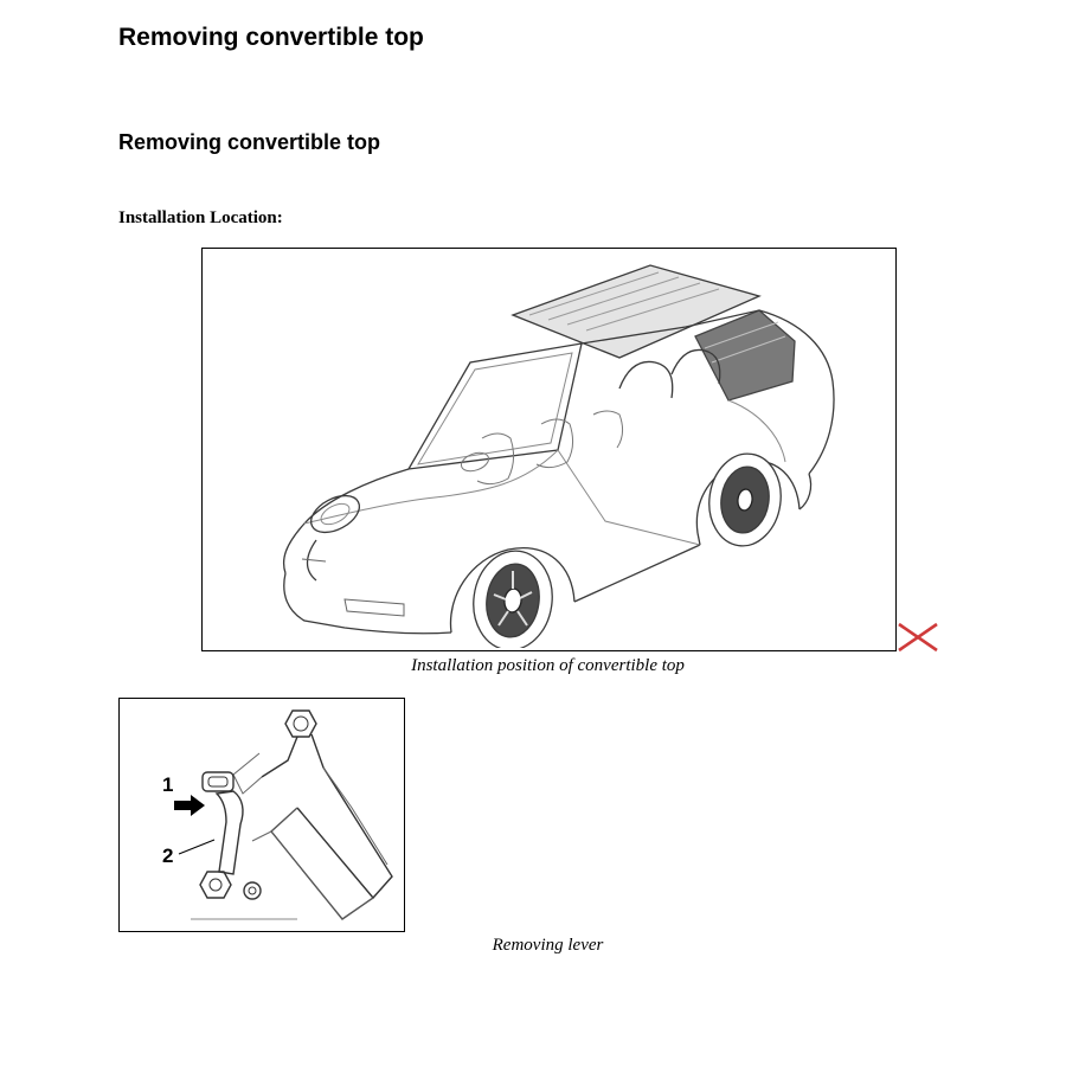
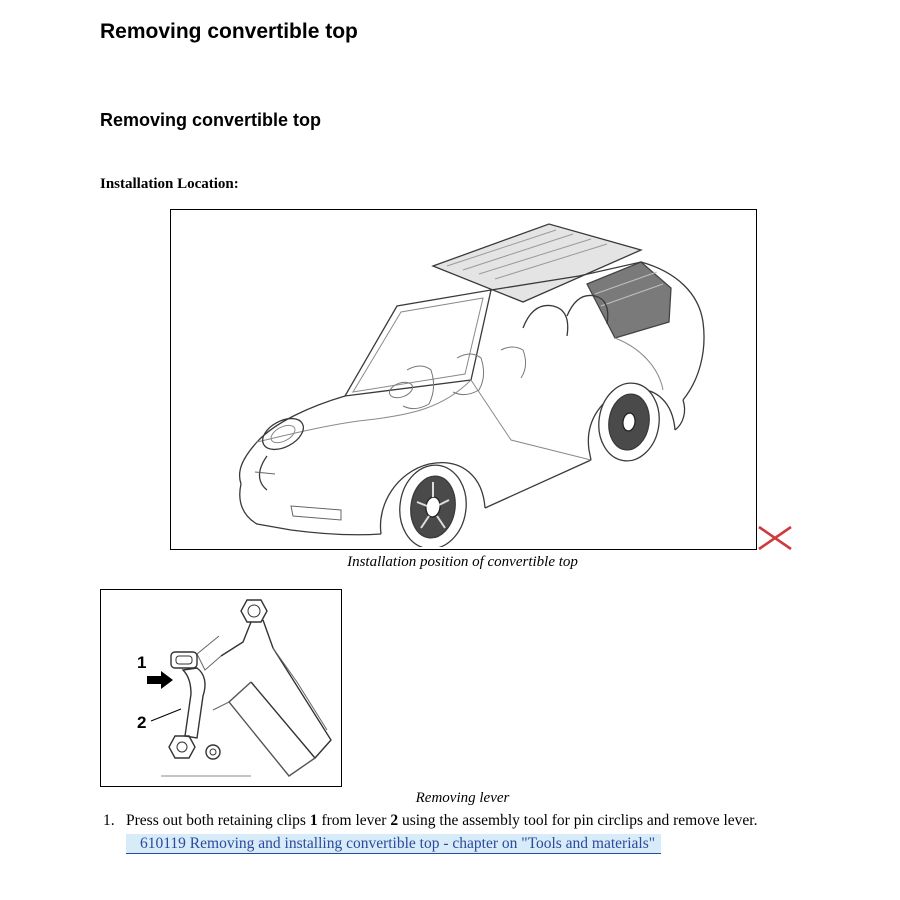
  Removing convertible top
  Removing convertible top
  Installation Location:
  Installation position of convertible top
  1
  2
  Removing lever
+ 1.
+ Press out both retaining clips 1 from lever 2 using the assembly tool for pin circlips and remove lever. 610119 Removing and installing convertible top - chapter on "Tools and materials"
